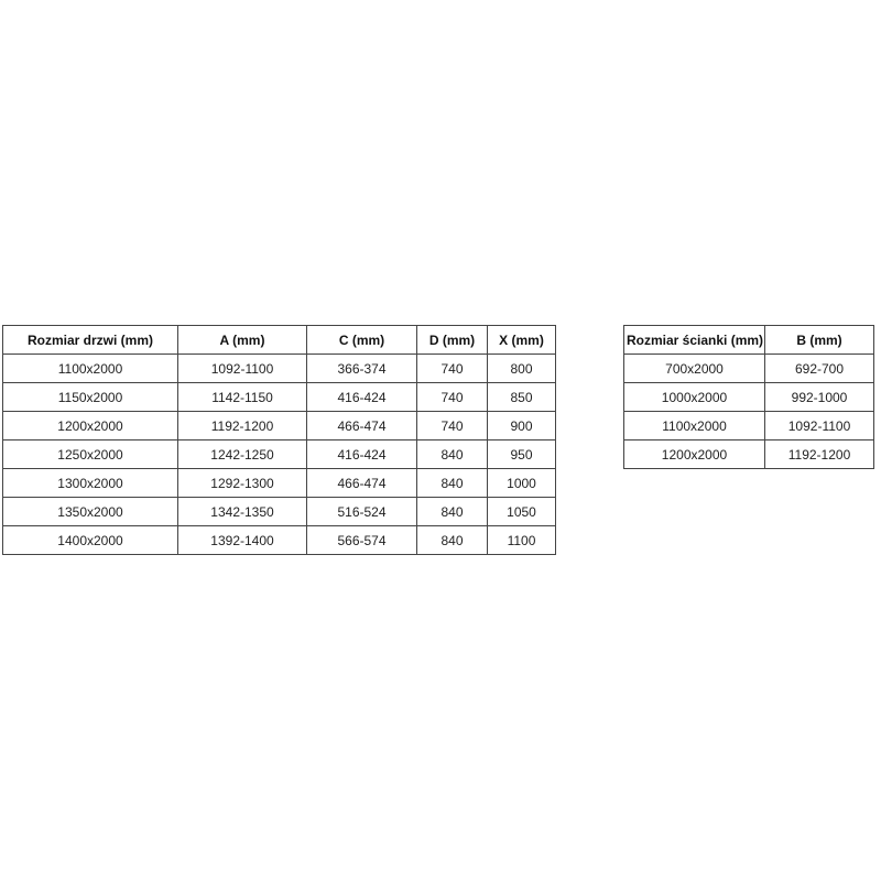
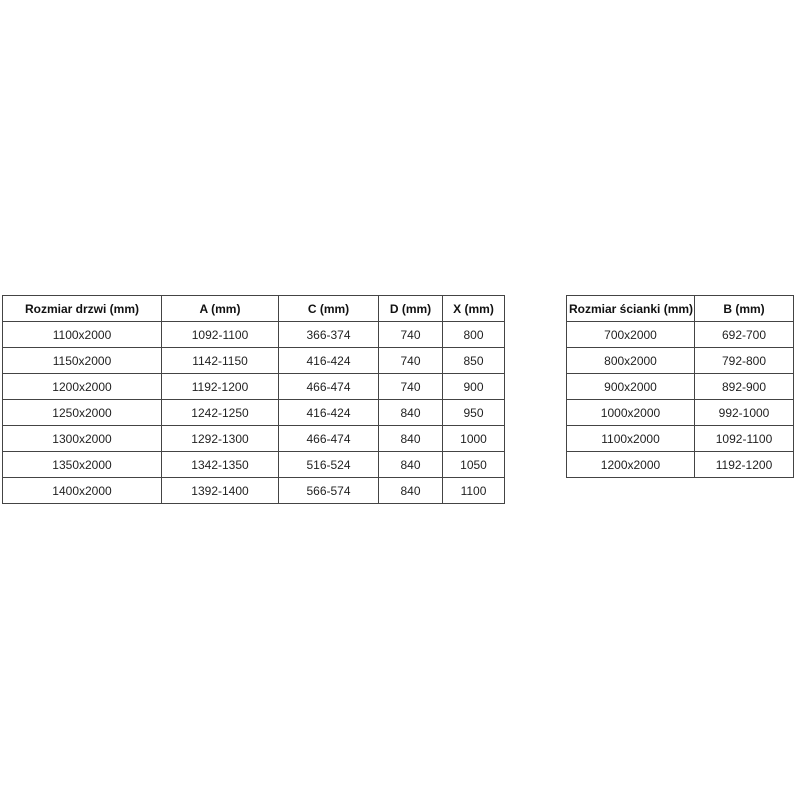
  Rozmiar drzwi (mm)	A (mm)	C (mm)	D (mm)	X (mm)
  1100x2000	1092-1100	366-374	740	800
  1150x2000	1142-1150	416-424	740	850
  1200x2000	1192-1200	466-474	740	900
  1250x2000	1242-1250	416-424	840	950
  1300x2000	1292-1300	466-474	840	1000
  1350x2000	1342-1350	516-524	840	1050
  1400x2000	1392-1400	566-574	840	1100
  Rozmiar ścianki (mm)	B (mm)
  700x2000	692-700
+ 800x2000	792-800
+ 900x2000	892-900
  1000x2000	992-1000
  1100x2000	1092-1100
  1200x2000	1192-1200
